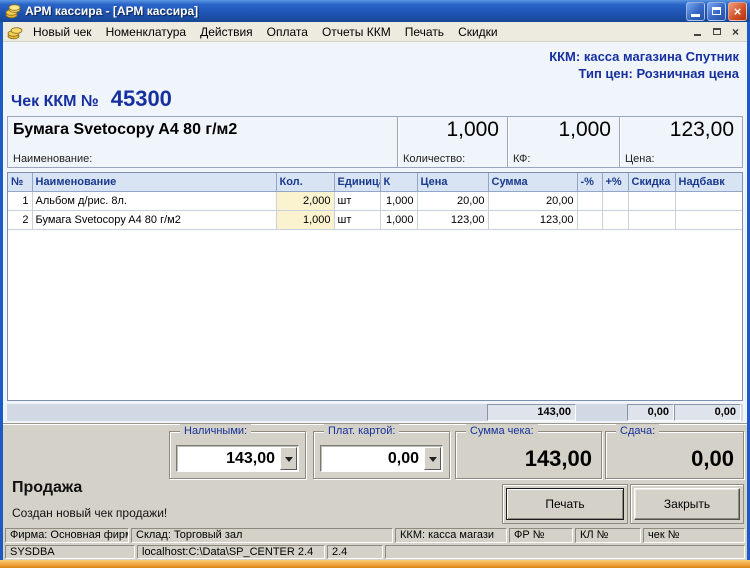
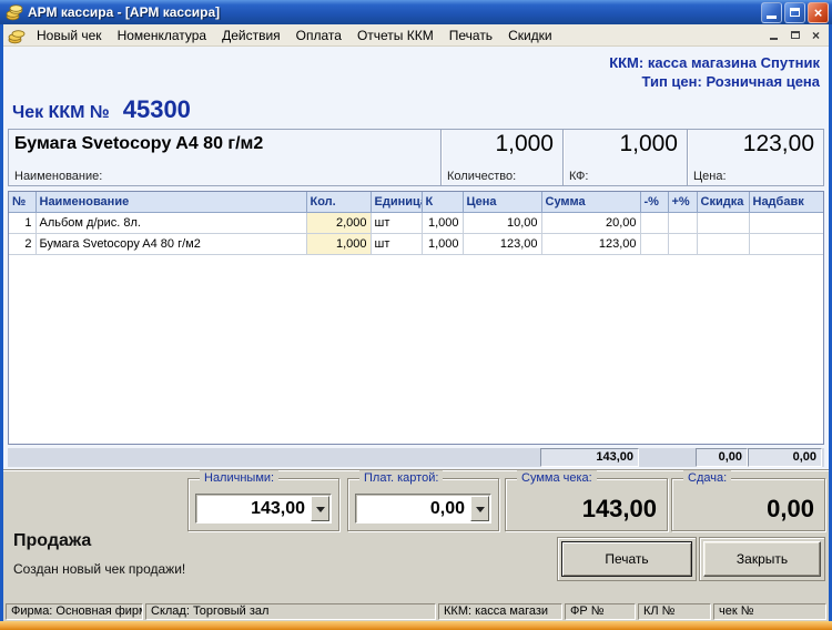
  АРМ кассира - [АРМ кассира]
  ×
  Новый чек
  Номенклатура
  Действия
  Оплата
  Отчеты ККМ
  Печать
  Скидки
  ×
  ККМ: касса магазина Спутник
  Тип цен: Розничная цена
  Чек ККМ № 45300
  Бумага Svetocopy A4 80 г/м2
  Наименование:
  1,000
  Количество:
  1,000
  КФ:
  123,00
  Цена:
  №	Наименование	Кол.	Единиц	К	Цена	Сумма	-%	+%	Скидка	Надбавк
- 1	Альбом д/рис. 8л.	2,000	шт	1,000	20,00	20,00
+ 1	Альбом д/рис. 8л.	2,000	шт	1,000	10,00	20,00
  2	Бумага Svetocopy A4 80 г/м2	1,000	шт	1,000	123,00	123,00
  143,00
  0,00
  0,00
  Наличными:
  143,00
  Плат. картой:
  0,00
  Сумма чека:
  143,00
  Сдача:
  0,00
  Продажа
  Создан новый чек продажи!
  Печать
  Закрыть
  Фирма: Основная фирм
  Склад: Торговый зал
  ККМ: касса магази
  ФР №
  КЛ №
  чек №
- SYSDBA
- localhost:C:\Data\SP_CENTER 2.4
- 2.4
